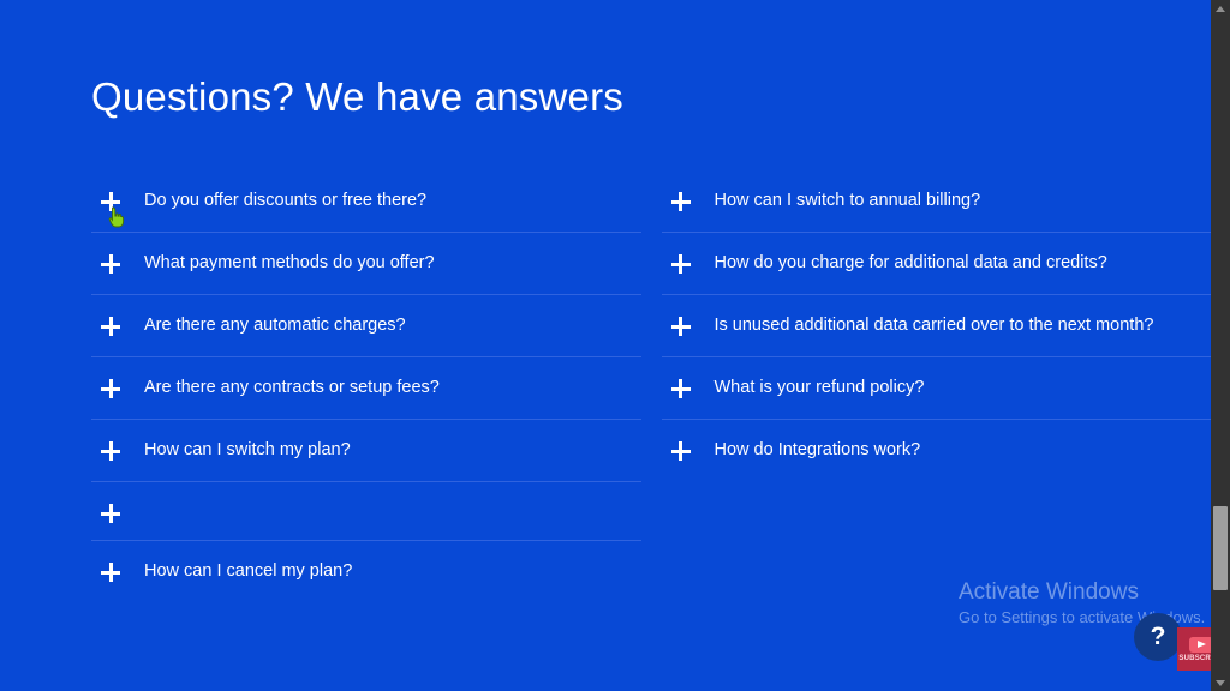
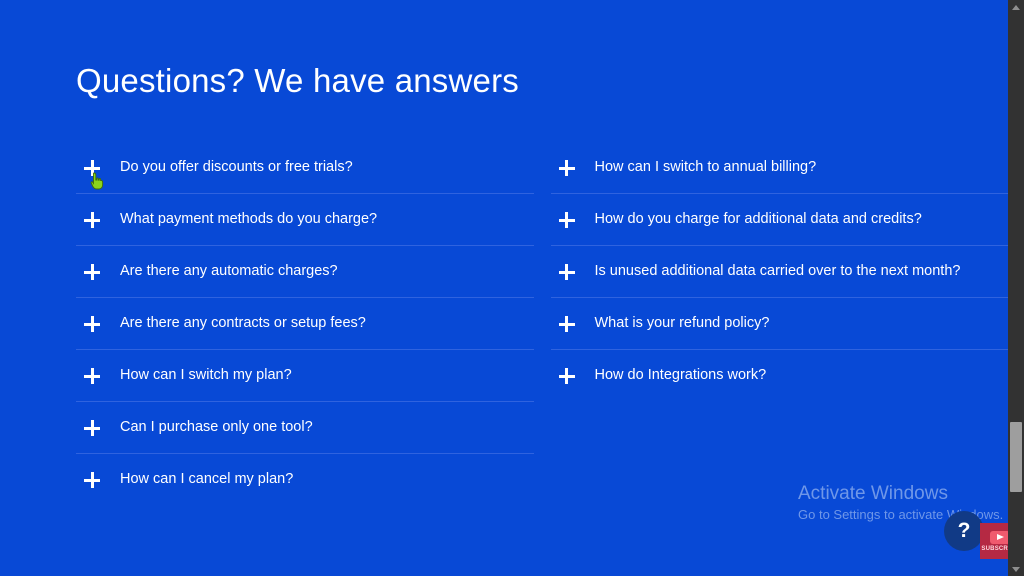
  Questions? We have answers
- Do you offer discounts or free there?
+ Do you offer discounts or free trials?
- What payment methods do you offer?
+ What payment methods do you charge?
  Are there any automatic charges?
  Are there any contracts or setup fees?
  How can I switch my plan?
+ Can I purchase only one tool?
  How can I cancel my plan?
  How can I switch to annual billing?
  How do you charge for additional data and credits?
  Is unused additional data carried over to the next month?
  What is your refund policy?
  How do Integrations work?
  Activate Windows
  Go to Settings to activateows.
  ?
